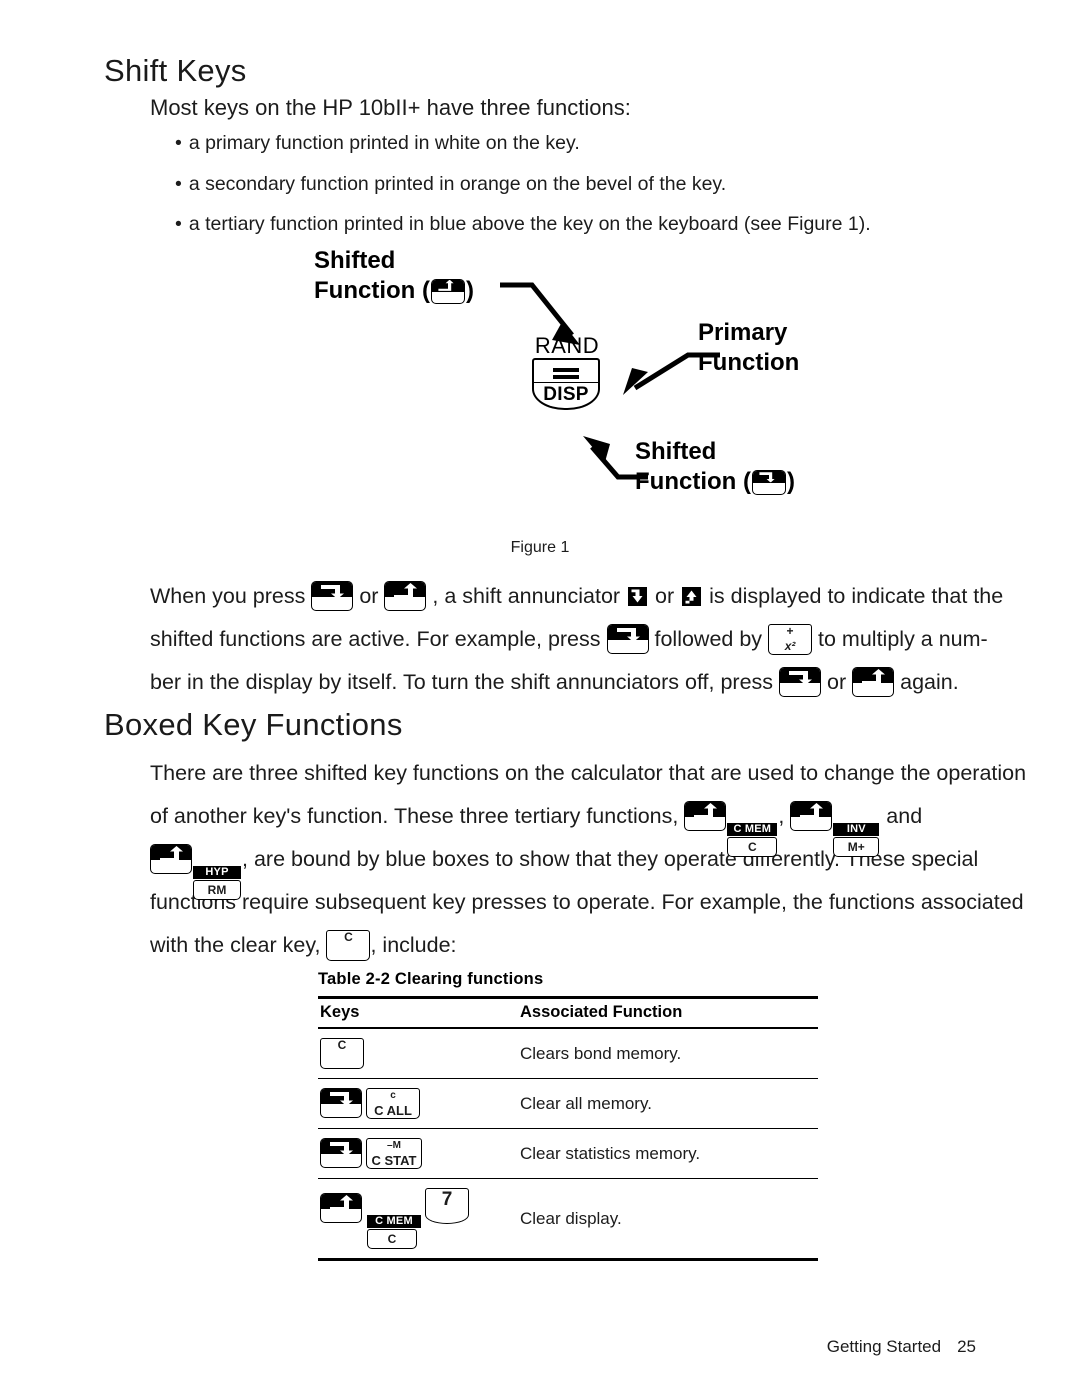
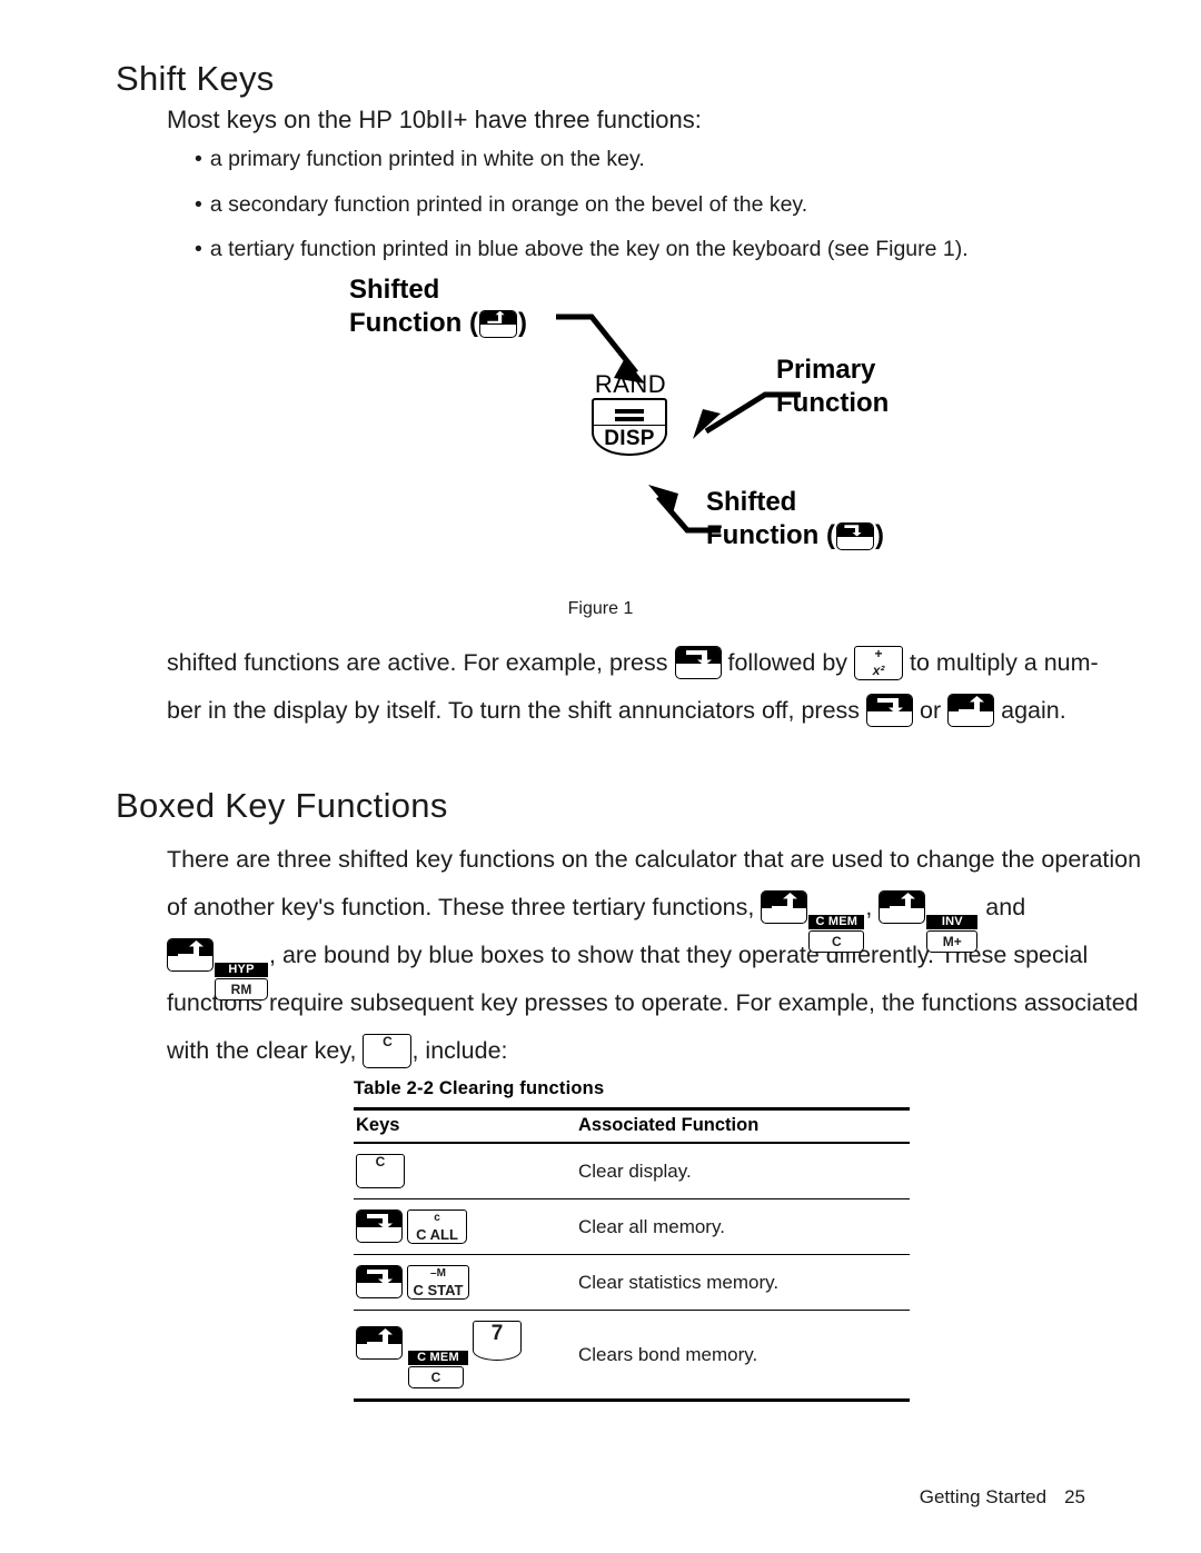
  Shift Keys
  Most keys on the HP 10bII+ have three functions:
  • a primary function printed in white on the key.
  • a secondary function printed in orange on the bevel of the key.
  • a tertiary function printed in blue above the key on the keyboard (see Figure 1).
  Shifted
  Function ( )
  Primary
  Function
  Shifted
  Function ( )
  RAND
  DISP
  Figure 1
- When you press or , a shift annunciator or is displayed to indicate that the
  shifted functions are active. For example, press followed by
  +
  x²
  to multiply a num-
  ber in the display by itself. To turn the shift annunciators off, press or again.
  Boxed Key Functions
  There are three shifted key functions on the calculator that are used to change the operation
  of another key's function. These three tertiary functions,
  C MEM
  C
  ,
  INV
  M+
  and
  HYP
  RM
  , are bound by blue boxes to show that they operate differently. These special
  functions require subsequent key presses to operate. For example, the functions associated
  with the clear key,
  C
  , include:
  Table 2-2 Clearing functions
  Keys	Associated Function
- C	Clears bond memory.
+ C	Clear display.
  cC ALL	Clear all memory.
  –MC STAT	Clear statistics memory.
- C MEMC7	Clear display.
+ C MEMC7	Clears bond memory.
  Getting Started 25
